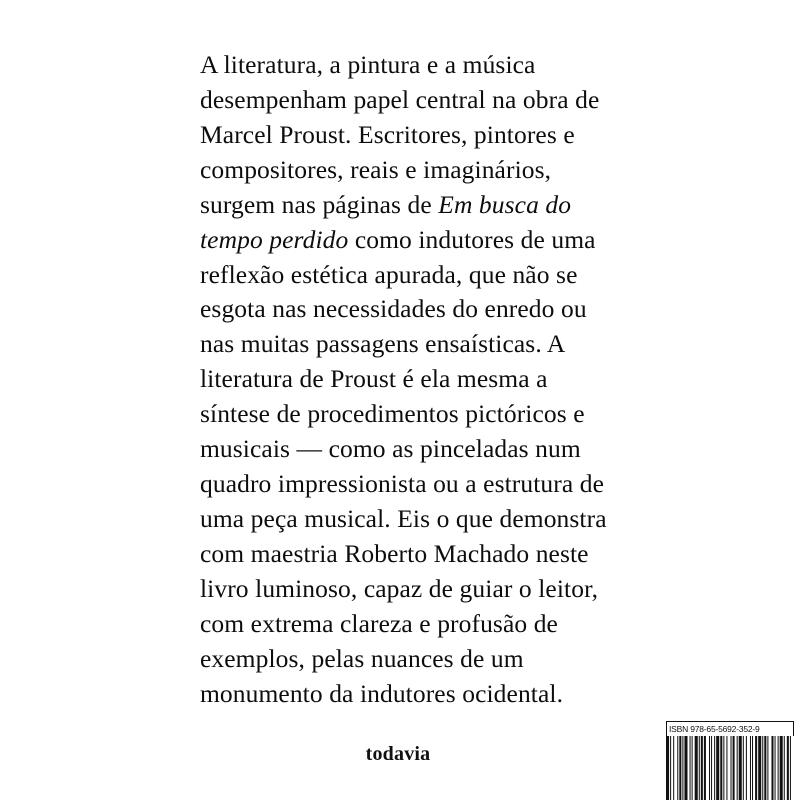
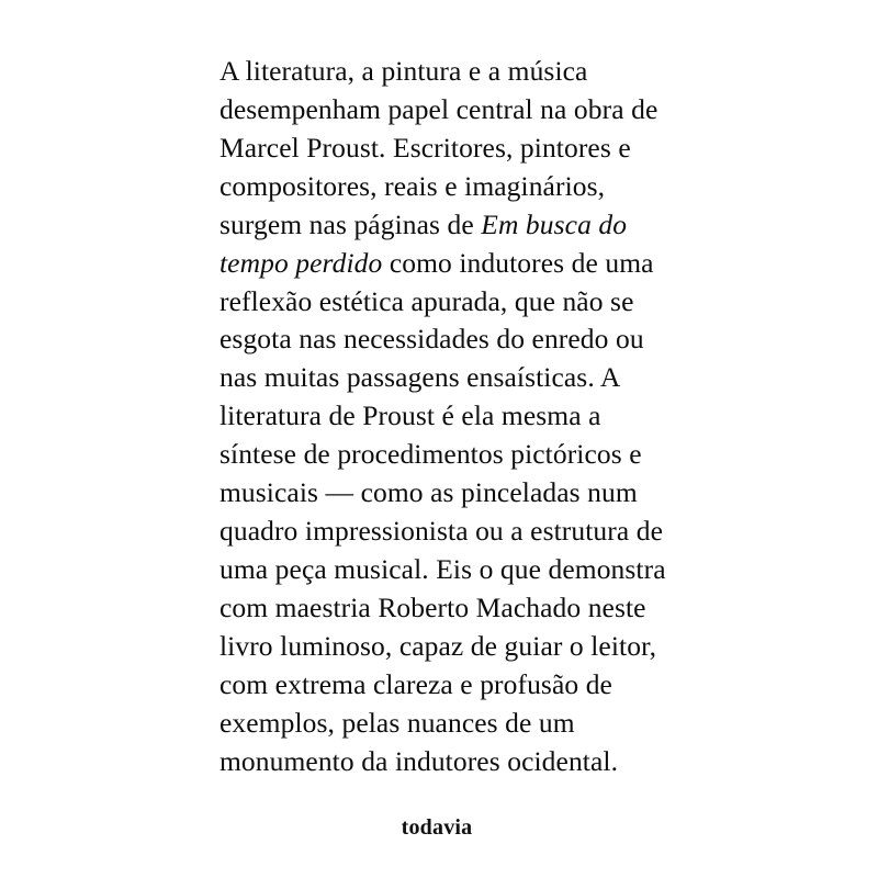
  A literatura, a pintura e a música desempenham papel central na obra de Marcel Proust. Escritores, pintores e compositores, reais e imaginários, surgem nas páginas de Em busca do tempo perdido como indutores de uma reflexão estética apurada, que não se esgota nas necessidades do enredo ou nas muitas passagens ensaísticas. A literatura de Proust é ela mesma a síntese de procedimentos pictóricos e musicais — como as pinceladas num quadro impressionista ou a estrutura de uma peça musical. Eis o que demonstra com maestria Roberto Machado neste livro luminoso, capaz de guiar o leitor, com extrema clareza e profusão de exemplos, pelas nuances de um monumento da indutores ocidental.
  todavia
- ISBN 978-65-5692-352-9
